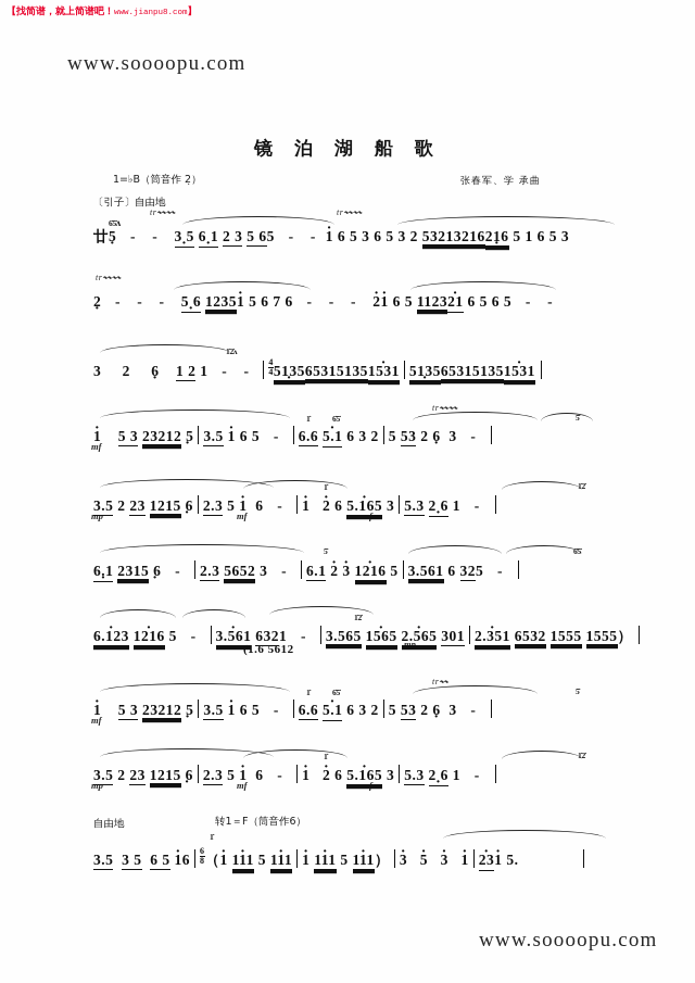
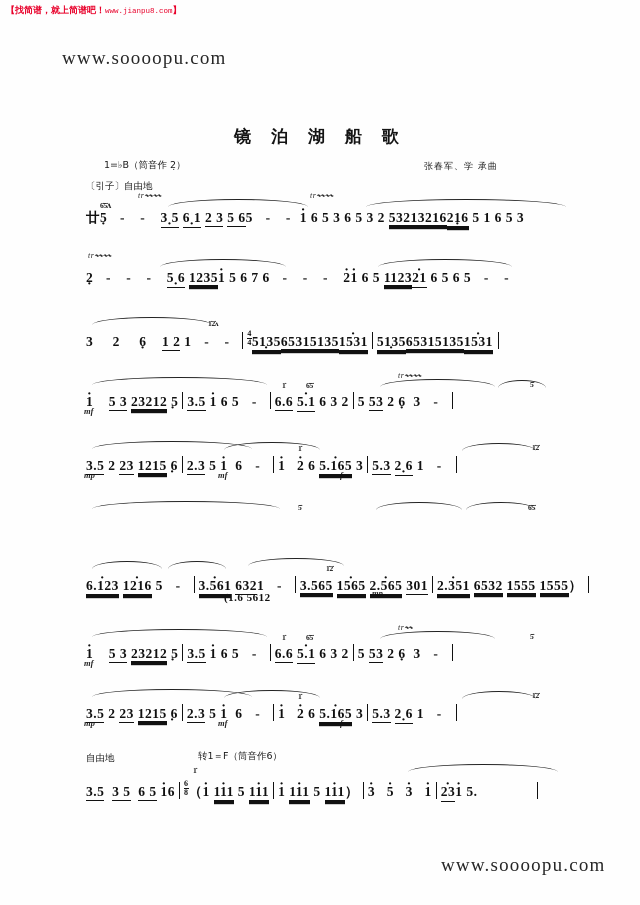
  【找简谱，就上简谱吧！www.jianpu8.com】
  www.soooopu.com
  www.soooopu.com
  镜 泊 湖 船 歌
  1=♭B（筒音作 2̣）
  张春军、学 承曲
  〔引子〕自由地
  自由地
  转1＝F（筒音作6）
  tr〰〰
  tr〰〰
  6̇5̇ᴧ
  廿5 - - 3 5 6 1 2 3 5 65 - - 1 6 5 3 6 5 3 2 53213216216 5 1 6 5 3
  tr〰〰
  2 - - - 5 6 12351 5 6 7 6 - - - 21 6 5 112321 6 5 6 5 - -
  1̇2̇ᴧ
  3 2 6 1 2 1 - -
  4
  4
  5135653151351531 5135653151351531
  mf
  tr〰〰
  1̇
  6̇5̇
  5̇
  1 5 3 23212 5 3.5 1 6 5 - 6.6 5.1 6 3 2 5 53 2 6 3 -
  mp
  mf
  f
  1̇
  1̇2̇
  3.5 2 23 1215 6 2.3 5 1 6 - 1 2 6 5.165 3 5.3 2 6 1 -
  5̇
  6̇5̇
- 6.1 2315 6 - 2.3 5652 3 - 6.1 2 3 1216 5 3.561 6 325 -
  mp
  1̇2̇
  6.123 1216 5 - 3.561 6321 - 3.565 1565 2.565 301 2.351 6532 1555 1555）
  (1.6 5612
  mf
  tr〰
  1̇
  6̇5̇
  5̇
  1 5 3 23212 5 3.5 1 6 5 - 6.6 5.1 6 3 2 5 53 2 6 3 -
  mp
  mf
  f
  1̇
  1̇2̇
  3.5 2 23 1215 6 2.3 5 1 6 - 1 2 6 5.165 3 5.3 2 6 1 -
  1̇
  3.5 3 5 6 5 16
  6
  8
  （1 111 5 111 1 111 5 111） 3 5 3 1 231 5.
